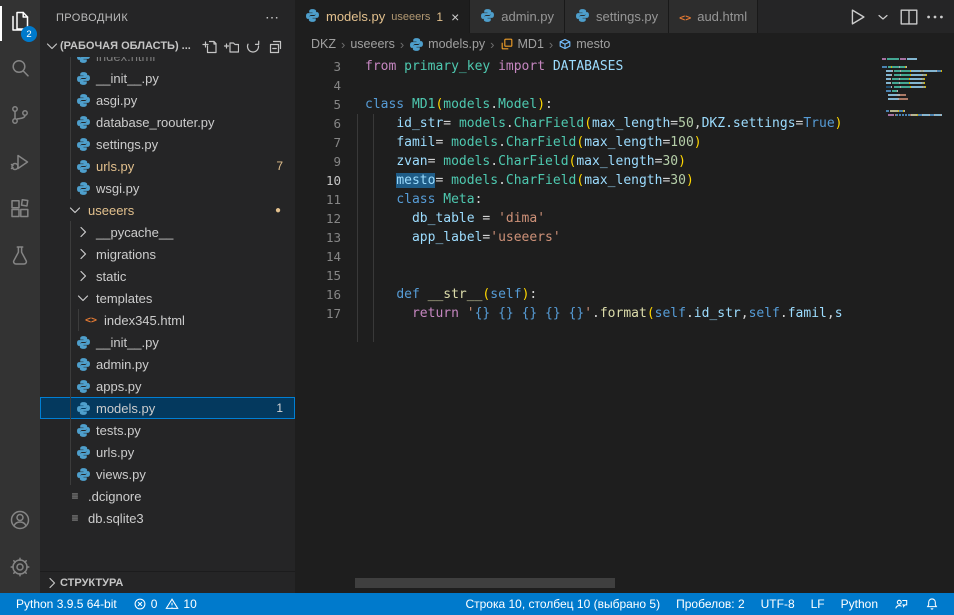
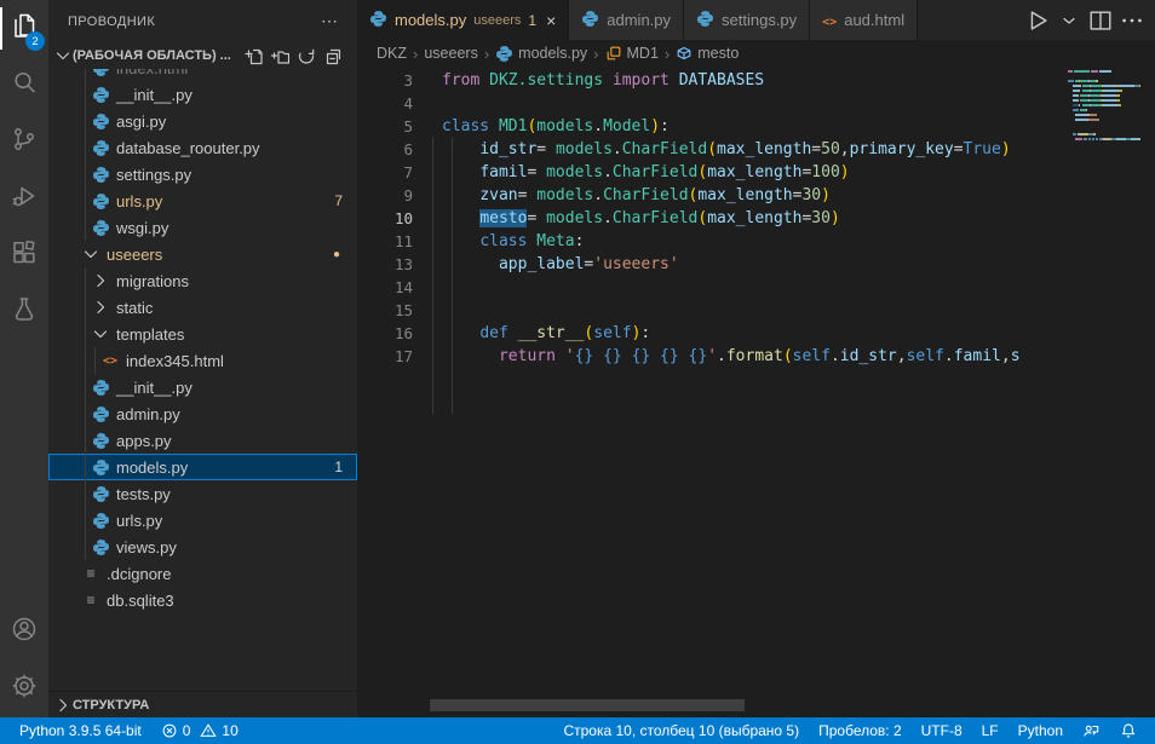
  2
  ПРОВОДНИК
  ⋯
  (РАБОЧАЯ ОБЛАСТЬ) ...
  __init__.py
  asgi.py
  database_roouter.py
  settings.py
  urls.py
  7
  wsgi.py
  useeers
  ●
- __pycache__
  migrations
  static
  templates
  <>
  index345.html
  __init__.py
  admin.py
  apps.py
  models.py
  1
  tests.py
  urls.py
  views.py
  ≡
  .dcignore
  ≡
  db.sqlite3
  СТРУКТУРА
  models.py
  useeers
  1
  ×
  admin.py
  settings.py
  <>
  aud.html
  DKZ
  ›
  useeers
  ›
  models.py
  ›
  MD1
  ›
  mesto
- 3 from primary_key import DATABASES
+ 3 from DKZ.settings import DATABASES
  4
  5 class MD1(models.Model):
- 6 id_str= models.CharField(max_length=50,DKZ.settings=True)
+ 6 id_str= models.CharField(max_length=50,primary_key=True)
  7 famil= models.CharField(max_length=100)
  9 zvan= models.CharField(max_length=30)
  10 mesto= models.CharField(max_length=30)
  11 class Meta:
- 12 db_table = 'dima'
  13 app_label='useeers'
  14
  15
  16 def __str__(self):
  17 return '{} {} {} {} {}'.format(self.id_str,self.famil,s
  Python 3.9.5 64-bit
  0
  10
  Строка 10, столбец 10 (выбрано 5)
  Пробелов: 2
  UTF-8
  LF
  Python
